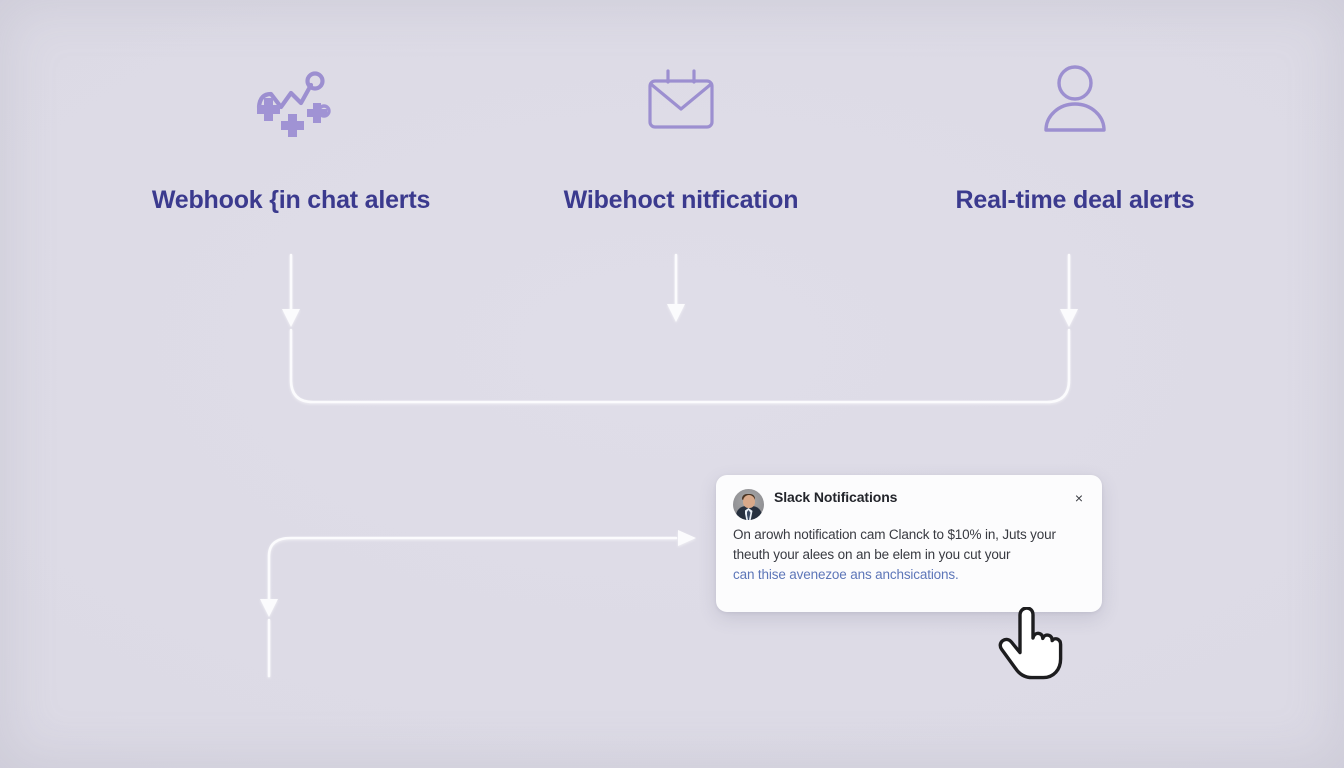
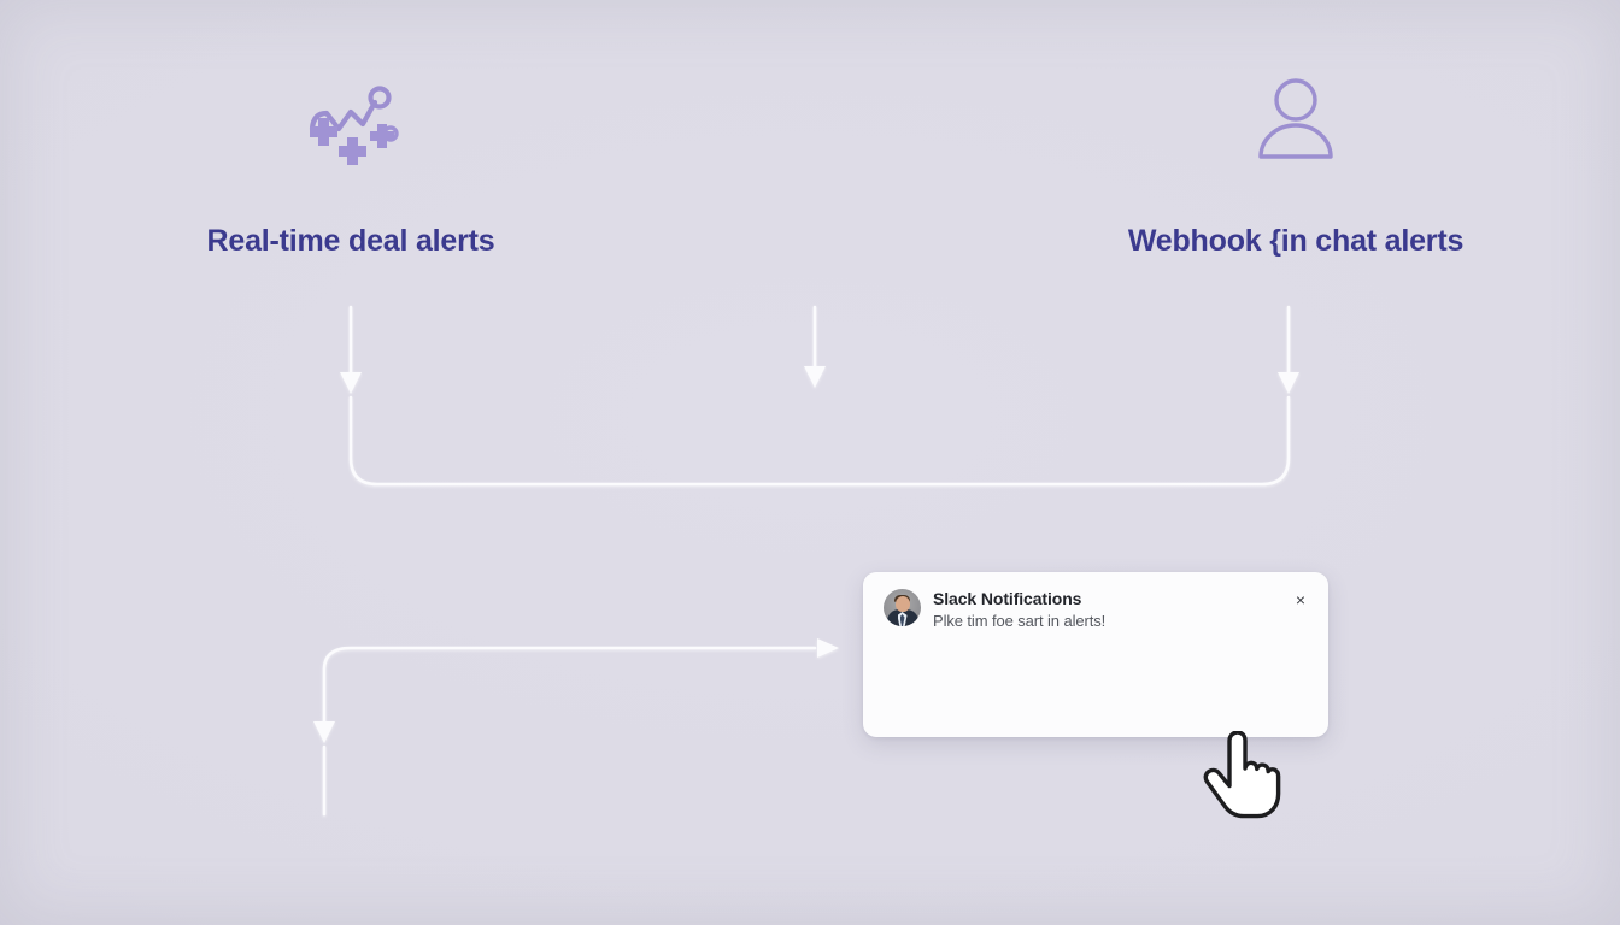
- Webhook {in chat alerts
+ Real-time deal alerts
- Wibehoct nitfication
- Real-time deal alerts
+ Webhook {in chat alerts
  Slack Notifications
+ Plke tim foe sart in alerts!
  ×
- On arowh notification cam Clanck to $10% in, Juts your
- theuth your alees on an be elem in you cut your
- can thise avenezoe ans anchsications.
